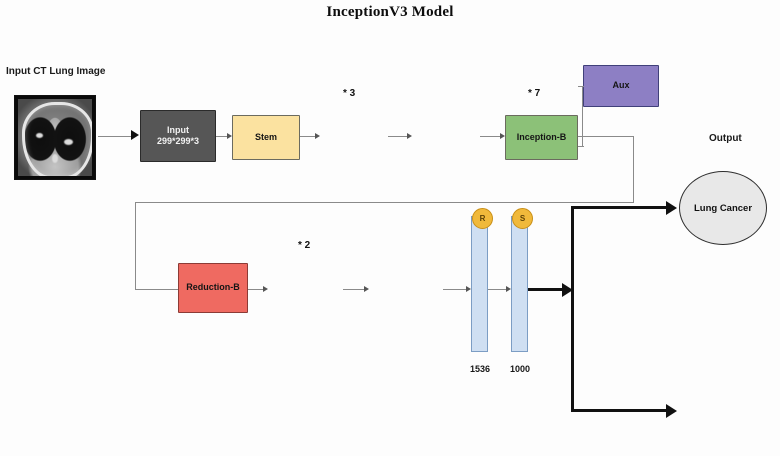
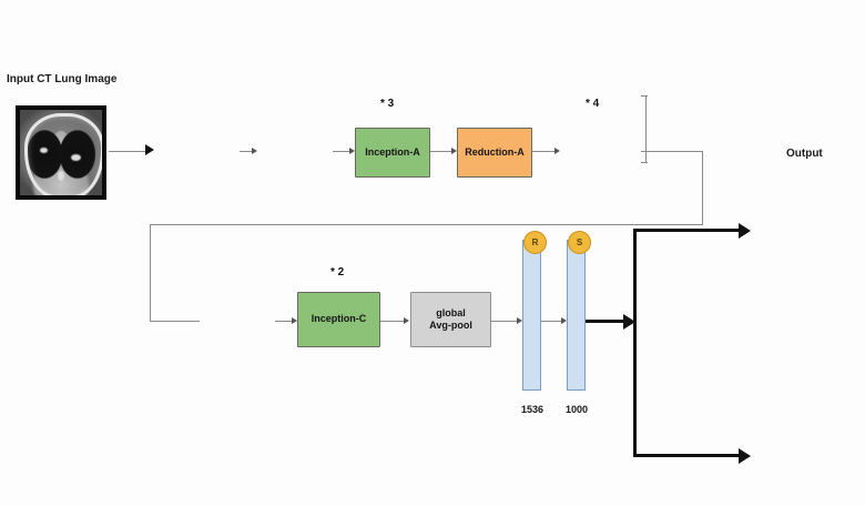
- InceptionV3 Model
  Input CT Lung Image
- Input
- 299*299*3
- Stem
  * 3
+ Inception-A
+ Reduction-A
- * 7
+ * 4
- Inception-B
- Aux
- Reduction-B
  * 2
+ Inception-C
+ global
+ Avg-pool
  R
  1536
  S
  1000
  Output
- Lung Cancer
